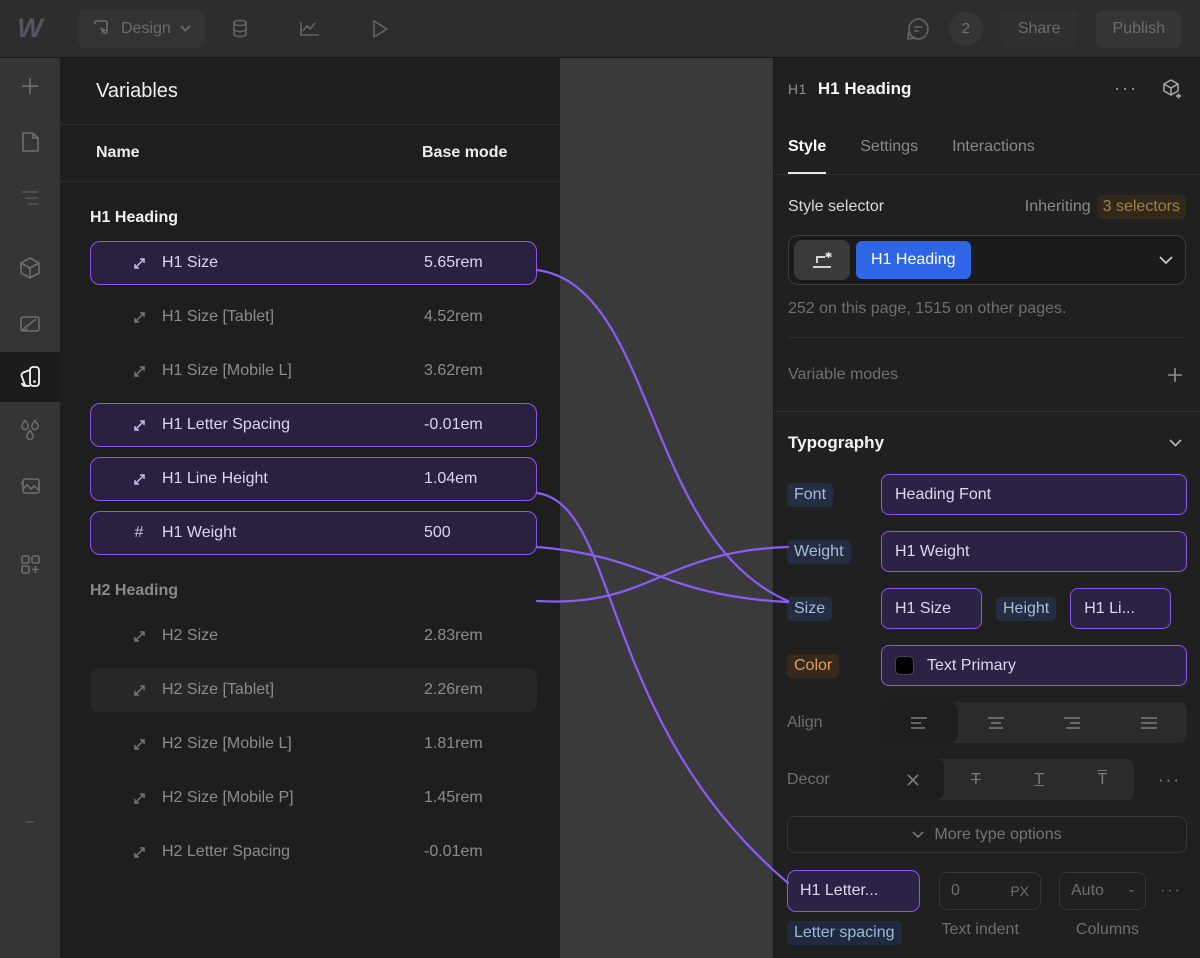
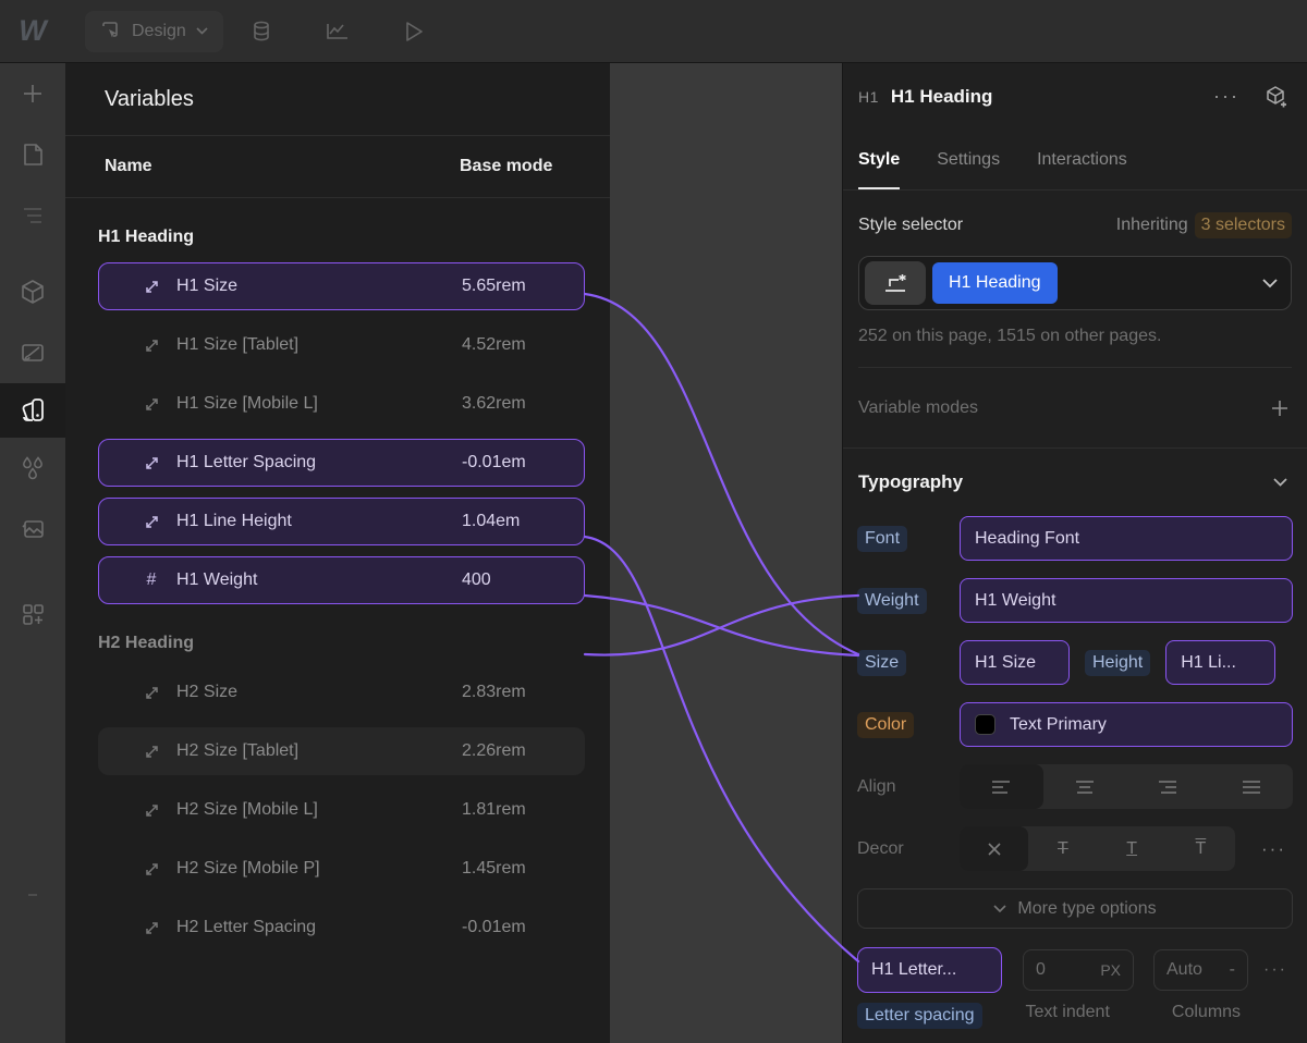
  W
  Design
- 2
- Share
- Publish
  Variables
  Name
  Base mode
  H1 Heading
  H1 Size
  5.65rem
  H1 Size [Tablet]
  4.52rem
  H1 Size [Mobile L]
  3.62rem
  H1 Letter Spacing
  -0.01em
  H1 Line Height
  1.04em
  #
  H1 Weight
- 500
+ 400
  H2 Heading
  H2 Size
  2.83rem
  H2 Size [Tablet]
  2.26rem
  H2 Size [Mobile L]
  1.81rem
  H2 Size [Mobile P]
  1.45rem
  H2 Letter Spacing
  -0.01em
  H1
  H1 Heading
  ···
  Style
  Settings
  Interactions
  Style selector
  Inheriting
  3 selectors
  H1 Heading
  252 on this page, 1515 on other pages.
  Variable modes
  Typography
  Font
  Heading Font
  Weight
  H1 Weight
  Size
  H1 Size
  Height
  H1 Li...
  Color
  Text Primary
  Align
  Decor
  T
  T
  T
  ···
  More type options
  H1 Letter...
  0
  PX
  Auto
  -
  ···
  Letter spacing
  Text indent
  Columns
